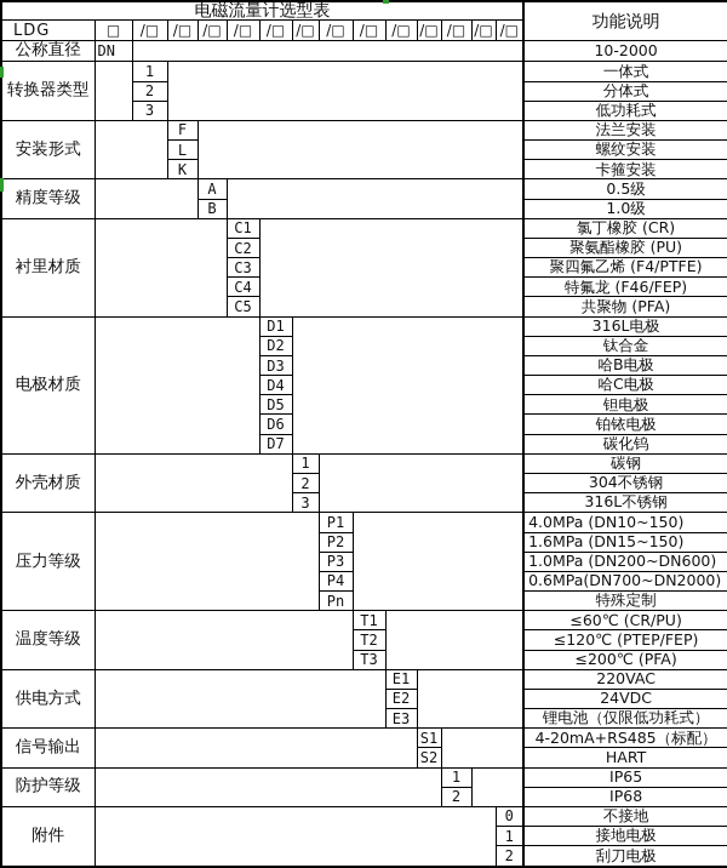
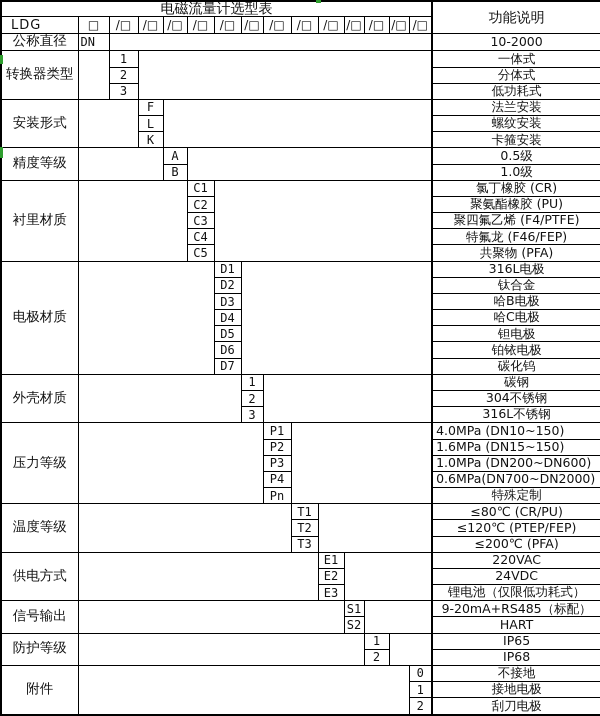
  电磁流量计选型表	功能说明
  LDG	□	/□	/□	/□	/□	/□	/□	/□	/□	/□	/□	/□	/□	/□
  公称直径	DN		10-2000
  转换器类型		1		一体式
  2	分体式
  3	低功耗式
  安装形式		F		法兰安装
  L	螺纹安装
  K	卡箍安装
  精度等级		A		0.5级
  B	1.0级
  衬里材质		C1		氯丁橡胶 (CR)
  C2	聚氨酯橡胶 (PU)
  C3	聚四氟乙烯 (F4/PTFE)
  C4	特氟龙 (F46/FEP)
  C5	共聚物 (PFA)
  电极材质		D1		316L电极
  D2	钛合金
  D3	哈B电极
  D4	哈C电极
  D5	钽电极
  D6	铂铱电极
  D7	碳化钨
  外壳材质		1		碳钢
  2	304不锈钢
  3	316L不锈钢
  压力等级		P1		4.0MPa (DN10~150)
  P2	1.6MPa (DN15~150)
  P3	1.0MPa (DN200~DN600)
  P4	0.6MPa(DN700~DN2000)
  Pn	特殊定制
- 温度等级		T1		≤60℃ (CR/PU)
+ 温度等级		T1		≤80℃ (CR/PU)
  T2	≤120℃ (PTEP/FEP)
  T3	≤200℃ (PFA)
  供电方式		E1		220VAC
  E2	24VDC
  E3	锂电池（仅限低功耗式）
- 信号输出		S1		4-20mA+RS485（标配）
+ 信号输出		S1		9-20mA+RS485（标配）
  S2	HART
  防护等级		1		IP65
  2	IP68
  附件		0	不接地
  1	接地电极
  2	刮刀电极
